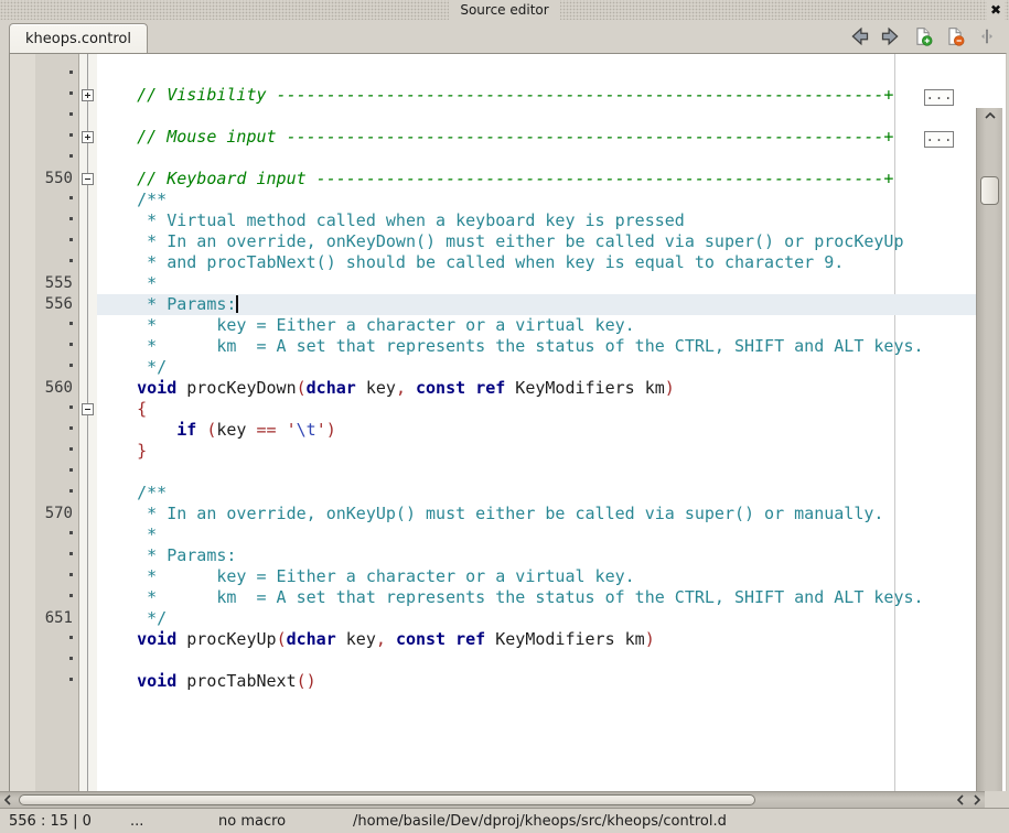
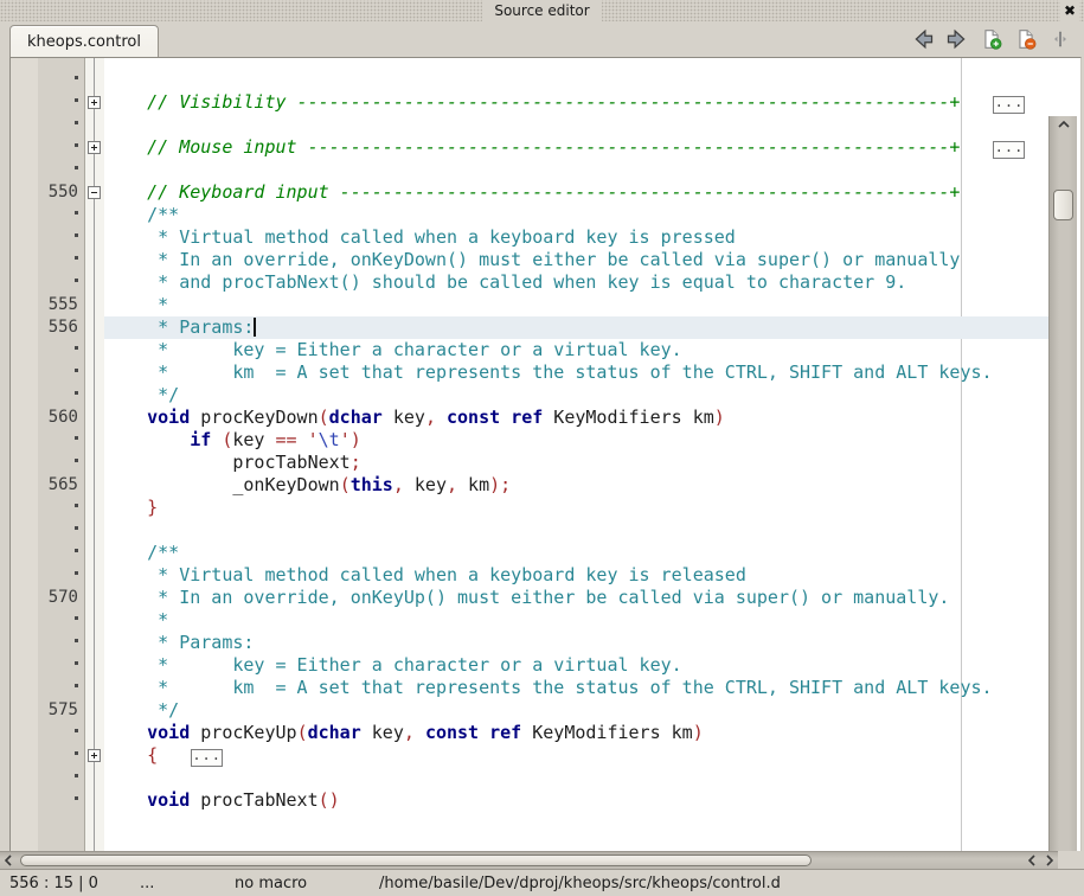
  Source editor
  ✖
  kheops.control
  // Visibility -------------------------------------------------------------+ ...
  // Mouse input ------------------------------------------------------------+ ...
  550
  // Keyboard input ---------------------------------------------------------+
  /**
  * Virtual method called when a keyboard key is pressed
- * In an override, onKeyDown() must either be called via super() or procKeyUp
+ * In an override, onKeyDown() must either be called via super() or manually
  * and procTabNext() should be called when key is equal to character 9.
  555
  *
  556
  * Params:
  * key = Either a character or a virtual key.
  * km = A set that represents the status of the CTRL, SHIFT and ALT keys.
  */
  560
  void procKeyDown(dchar key, const ref KeyModifiers km)
- {
  if (key == '\t')
+ procTabNext;
+ 565
+ _onKeyDown(this, key, km);
  }
  /**
+ * Virtual method called when a keyboard key is released
  570
  * In an override, onKeyUp() must either be called via super() or manually.
  *
  * Params:
  * key = Either a character or a virtual key.
  * km = A set that represents the status of the CTRL, SHIFT and ALT keys.
- 651
+ 575
  */
  void procKeyUp(dchar key, const ref KeyModifiers km)
+ { ...
  void procTabNext()
  556 : 15 | 0
  ...
  no macro
  /home/basile/Dev/dproj/kheops/src/kheops/control.d
